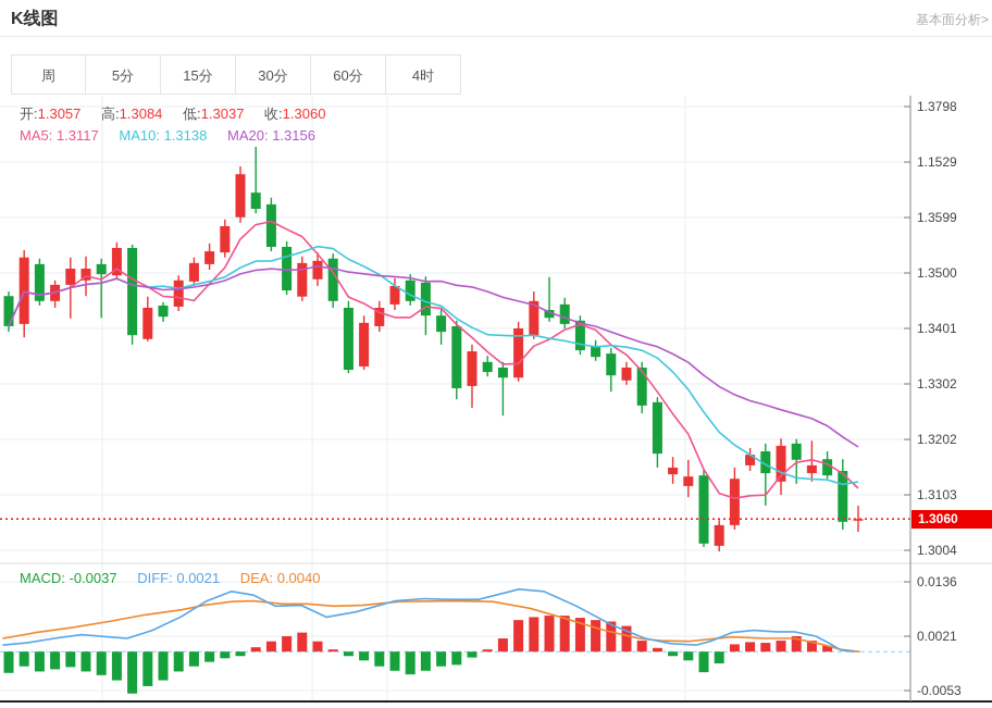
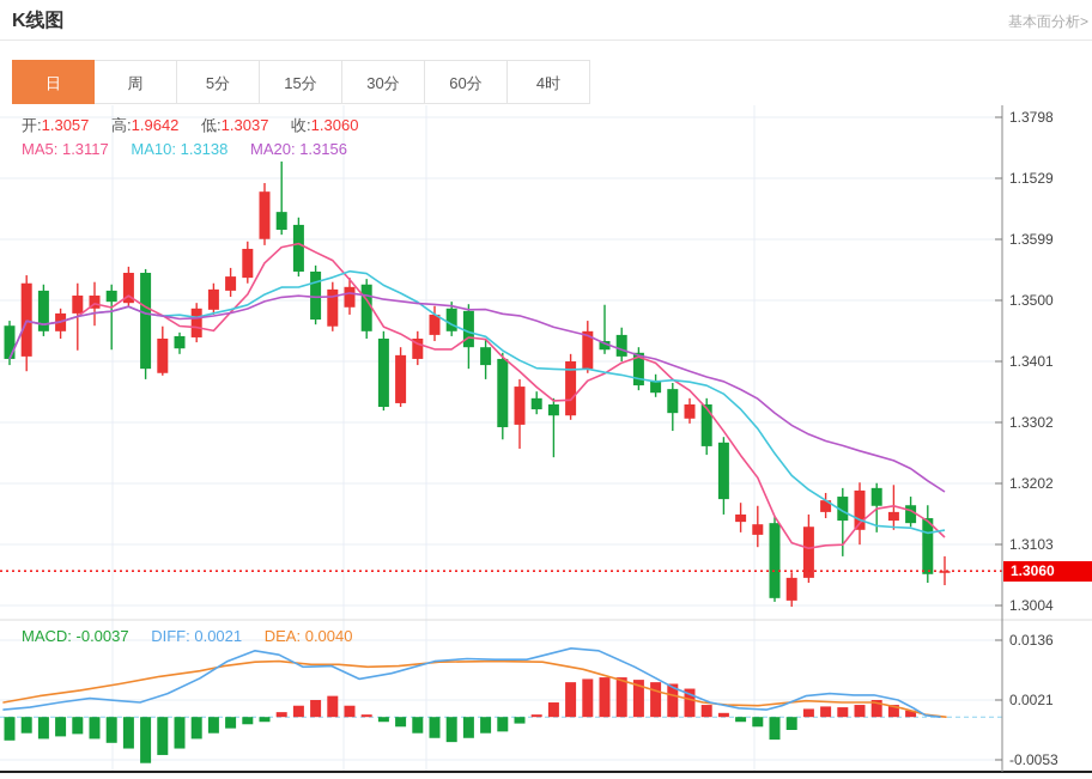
  K线图
  基本面分析>
+ 日
  周
  5分
  15分
  30分
  60分
  4时
  1.3798
  1.1529
  1.3599
  1.3500
  1.3401
  1.3302
  1.3202
  1.3103
  1.3004
  0.0136
  0.0021
  -0.0053
- 开:1.3057 高:1.3084 低:1.3037 收:1.3060
+ 开:1.3057 高:1.9642 低:1.3037 收:1.3060
  MA5: 1.3117 MA10: 1.3138 MA20: 1.3156
  MACD: -0.0037 DIFF: 0.0021 DEA: 0.0040
  1.3060
